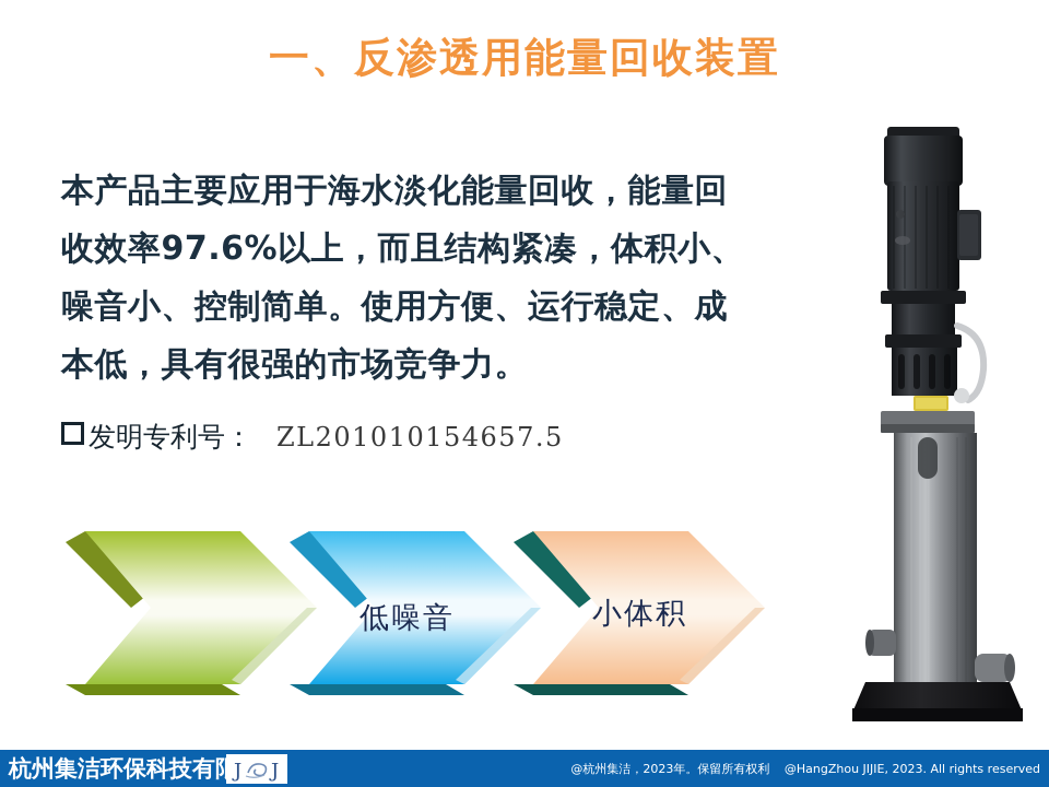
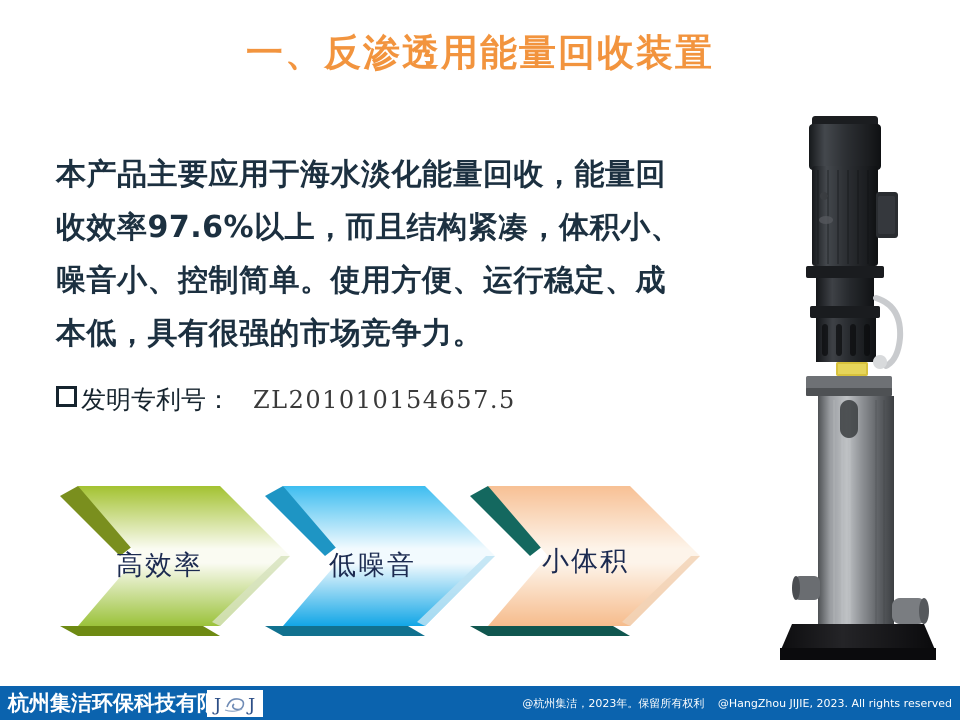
  一、反渗透用能量回收装置
  本产品主要应用于海水淡化能量回收，能量回收效率97.6%以上，而且结构紧凑，体积小、噪音小、控制简单。使用方便、运行稳定、成本低，具有很强的市场竞争力。
  发明专利号：
  ZL201010154657.5
+ 高效率
  低噪音
  小体积
  杭州集洁环保科技有
  J
  J
  @杭州集洁，2023年。保留所有权利 @HangZhou JIJIE, 2023. All rights reserved
